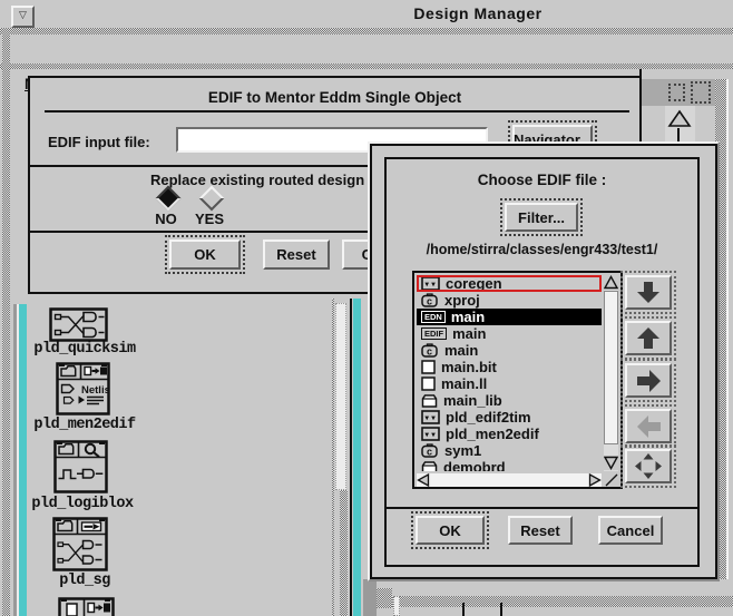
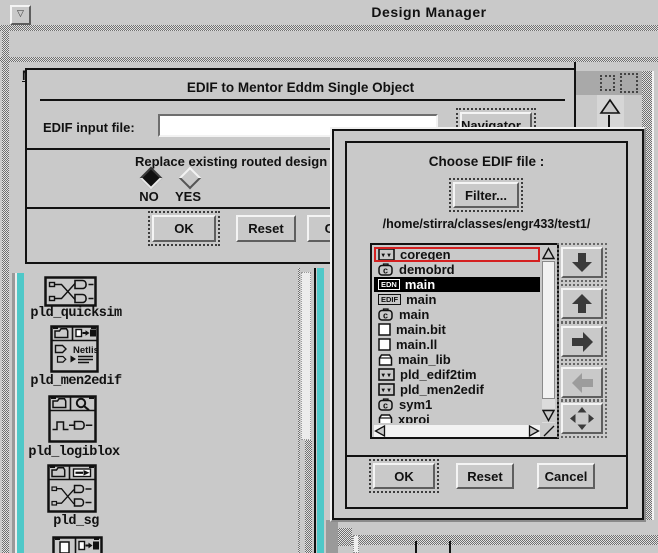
  ▽
  Design Manager
  pld_quicksim
  Netlis
  pld_men2edif
  pld_logiblox
  pld_sg
  EDIF to Mentor Eddm Single Object
  EDIF input file:
  Navigator...
  Replace existing routed design
  NO
  YES
  OK
  Reset
  Choose EDIF file :
  Filter...
  /home/stirra/classes/engr433/test1/
  coregen
  c
- xproj
+ demobrd
  EDN
  main
  EDIF
  main
  c
  main
  main.bit
  main.ll
  main_lib
  pld_edif2tim
  pld_men2edif
  c
  sym1
- demobrd
+ xproj
  OK
  Reset
  Cancel
